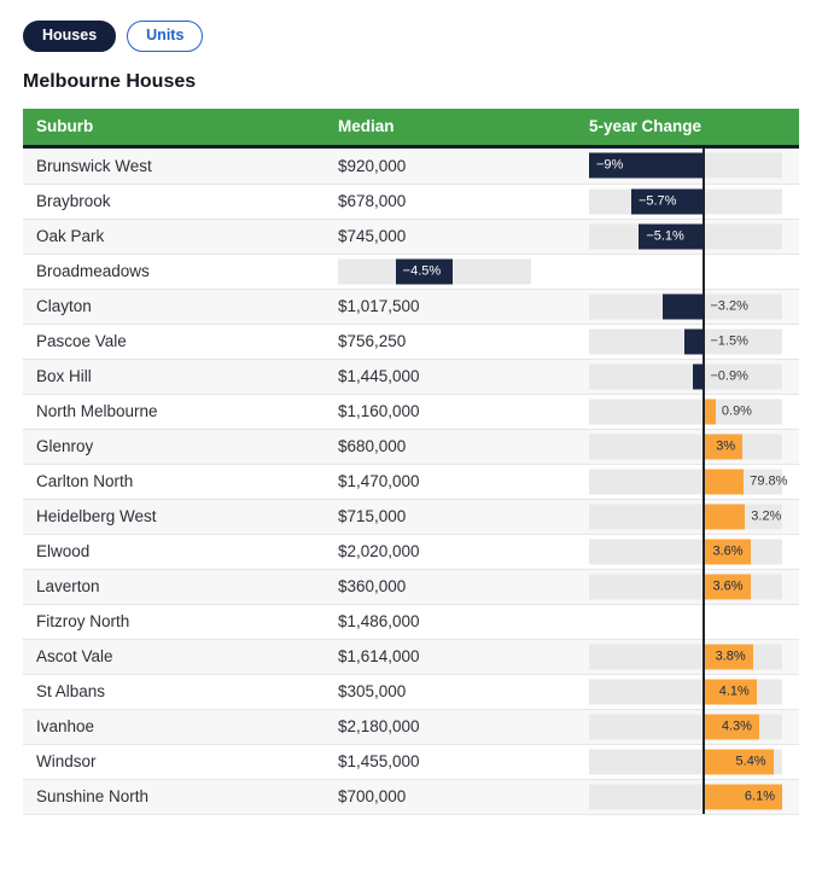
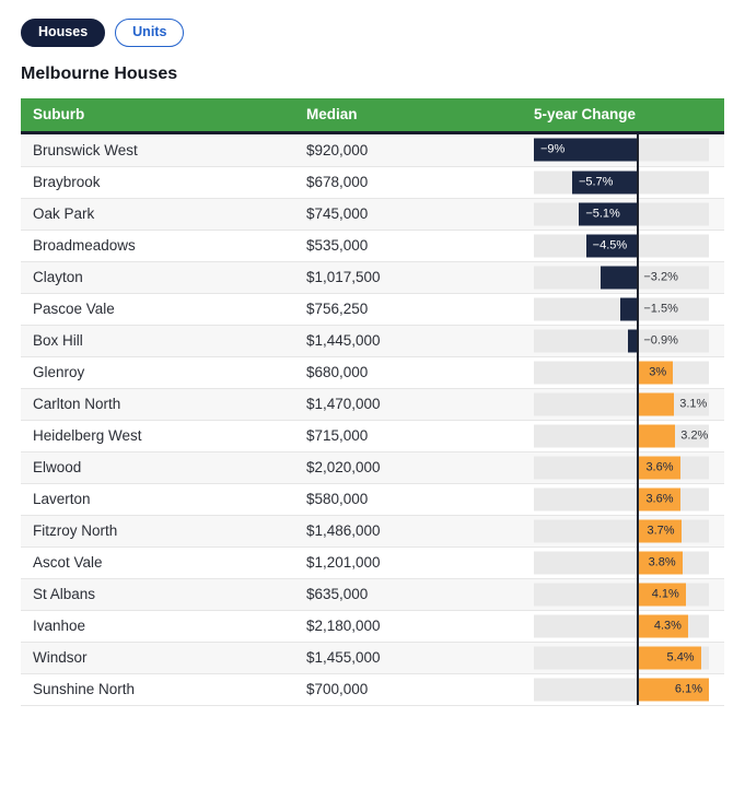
  Houses
  Units
  Melbourne Houses
  Suburb
  Median
  5-year Change
  Brunswick West
  $920,000
  −9%
  Braybrook
  $678,000
  −5.7%
  Oak Park
  $745,000
  −5.1%
  Broadmeadows
+ $535,000
  −4.5%
  Clayton
  $1,017,500
  −3.2%
  Pascoe Vale
  $756,250
  −1.5%
  Box Hill
  $1,445,000
  −0.9%
- North Melbourne
- $1,160,000
- 0.9%
  Glenroy
  $680,000
  3%
  Carlton North
  $1,470,000
- 79.8%
+ 3.1%
  Heidelberg West
  $715,000
  3.2%
  Elwood
  $2,020,000
  3.6%
  Laverton
- $360,000
+ $580,000
  3.6%
  Fitzroy North
  $1,486,000
+ 3.7%
  Ascot Vale
- $1,614,000
+ $1,201,000
  3.8%
  St Albans
- $305,000
+ $635,000
  4.1%
  Ivanhoe
  $2,180,000
  4.3%
  Windsor
  $1,455,000
  5.4%
  Sunshine North
  $700,000
  6.1%
